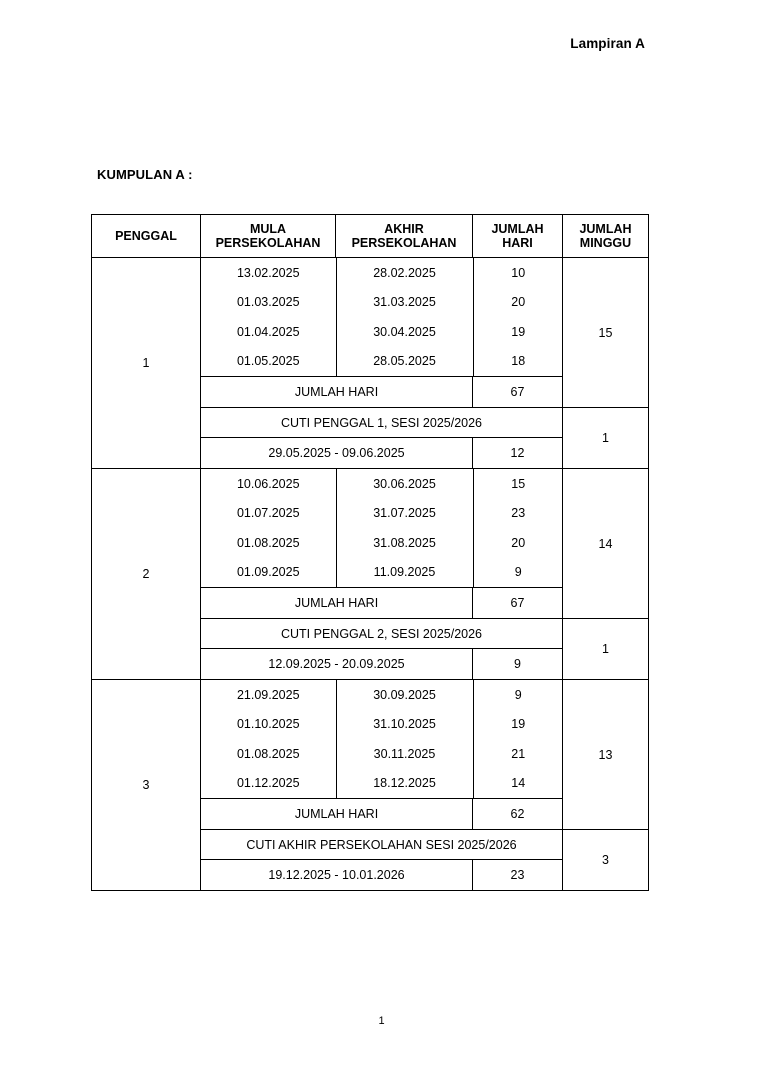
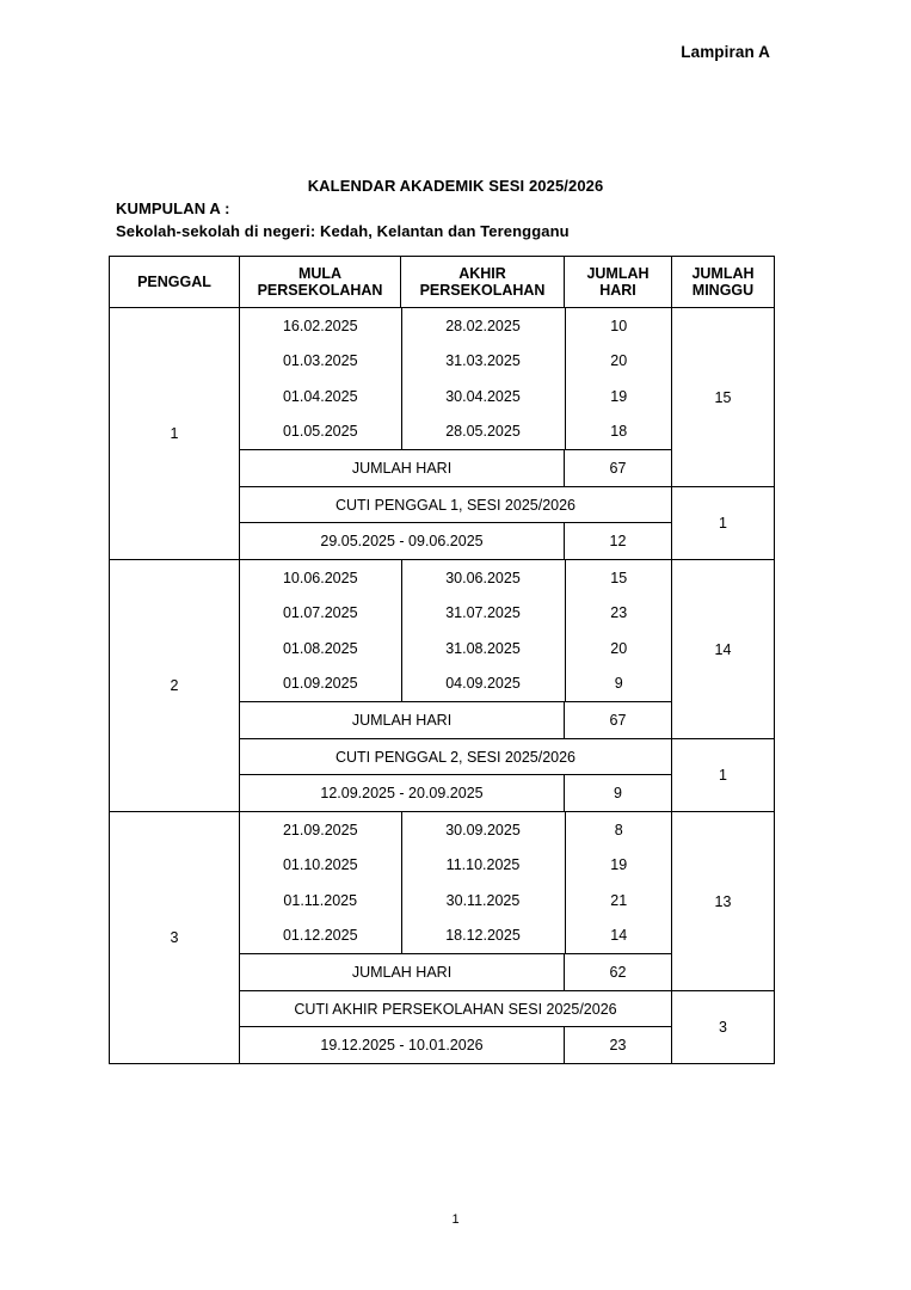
  Lampiran A
+ KALENDAR AKADEMIK SESI 2025/2026
  KUMPULAN A :
+ Sekolah-sekolah di negeri: Kedah, Kelantan dan Terengganu
  PENGGAL	MULA PERSEKOLAHAN	AKHIR PERSEKOLAHAN	JUMLAH HARI	JUMLAH MINGGU
  1
- 13.02.2025	28.02.2025	10
+ 16.02.2025	28.02.2025	10
  01.03.2025	31.03.2025	20
  01.04.2025	30.04.2025	19
  01.05.2025	28.05.2025	18
  		15
  JUMLAH HARI	67
  CUTI PENGGAL 1, SESI 2025/2026	1
  29.05.2025 - 09.06.2025	12
  2
  10.06.2025	30.06.2025	15
  01.07.2025	31.07.2025	23
  01.08.2025	31.08.2025	20
- 01.09.2025	11.09.2025	9
+ 01.09.2025	04.09.2025	9
  		14
  JUMLAH HARI	67
  CUTI PENGGAL 2, SESI 2025/2026	1
  12.09.2025 - 20.09.2025	9
  3
- 21.09.2025	30.09.2025	9
+ 21.09.2025	30.09.2025	8
- 01.10.2025	31.10.2025	19
+ 01.10.2025	11.10.2025	19
- 01.08.2025	30.11.2025	21
+ 01.11.2025	30.11.2025	21
  01.12.2025	18.12.2025	14
  		13
  JUMLAH HARI	62
  CUTI AKHIR PERSEKOLAHAN SESI 2025/2026	3
  19.12.2025 - 10.01.2026	23
  1
